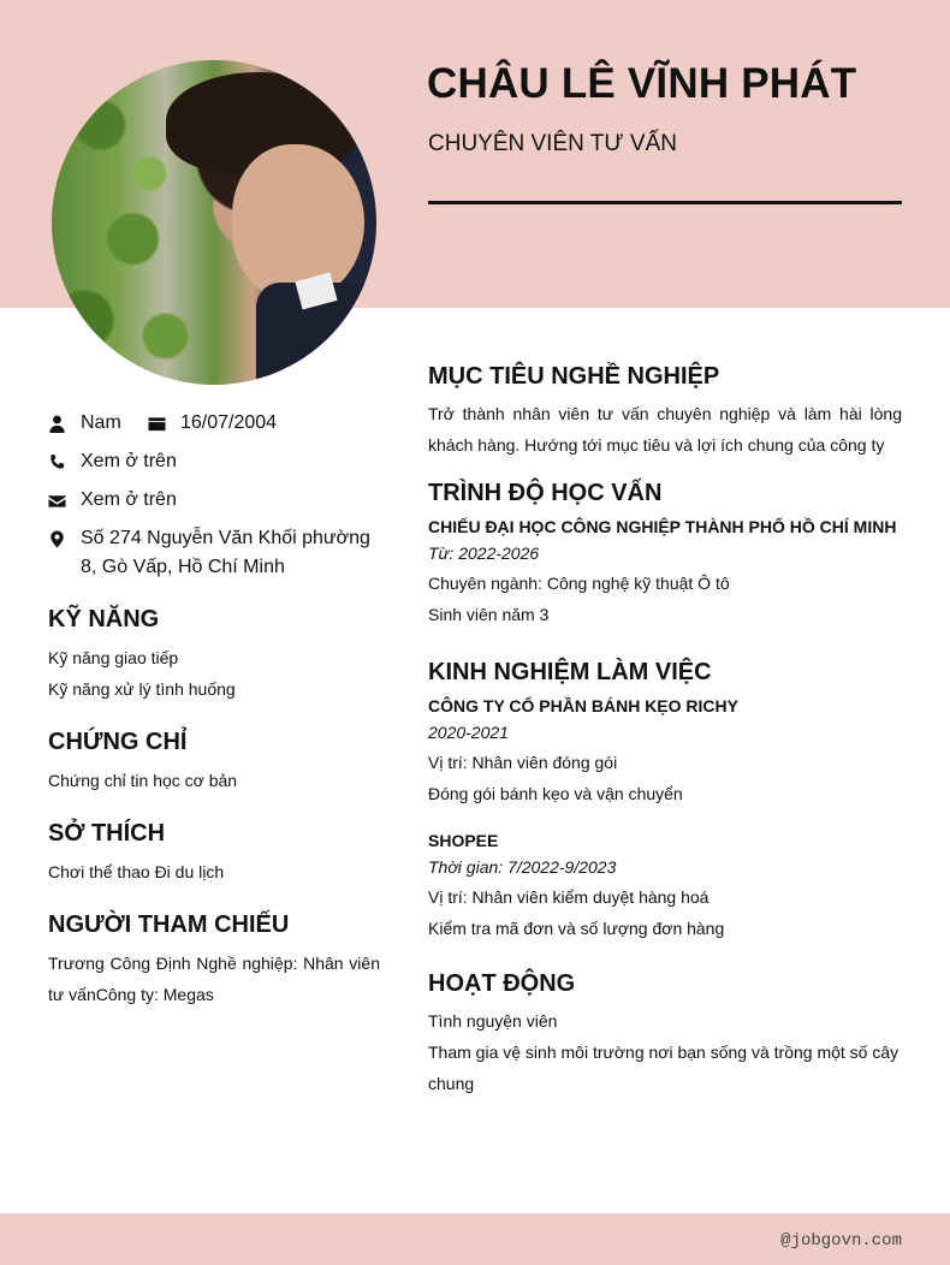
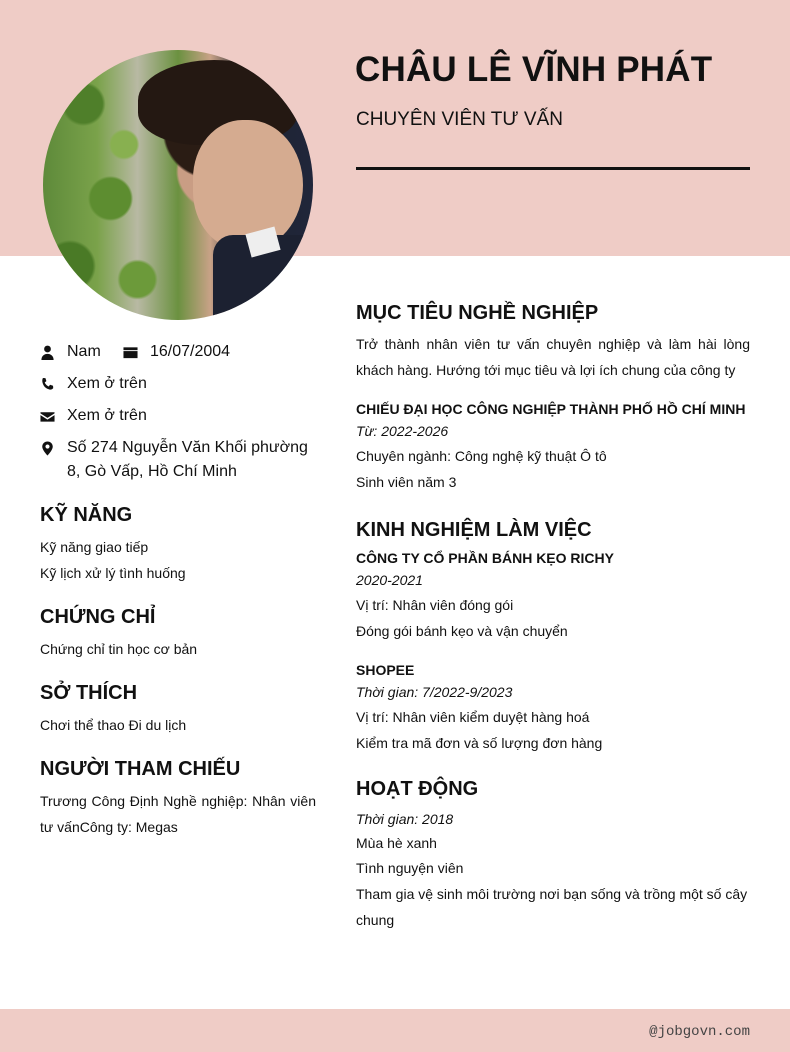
  CHÂU LÊ VĨNH PHÁT
  CHUYÊN VIÊN TƯ VẤN
  Nam
  16/07/2004
  Xem ở trên
  Xem ở trên
  Số 274 Nguyễn Văn Khối phường 8, Gò Vấp, Hồ Chí Minh
  KỸ NĂNG
  Kỹ năng giao tiếp
- Kỹ năng xử lý tình huống
+ Kỹ lịch xử lý tình huống
  CHỨNG CHỈ
  Chứng chỉ tin học cơ bản
  SỞ THÍCH
  Chơi thể thao Đi du lịch
  NGƯỜI THAM CHIẾU
  Trương Công Định Nghề nghiệp: Nhân viên tư vấnCông ty: Megas
  MỤC TIÊU NGHỀ NGHIỆP
  Trở thành nhân viên tư vấn chuyên nghiệp và làm hài lòng khách hàng. Hướng tới mục tiêu và lợi ích chung của công ty
- TRÌNH ĐỘ HỌC VẤN
  CHIẾU ĐẠI HỌC CÔNG NGHIỆP THÀNH PHỐ HỒ CHÍ MINH
  Từ: 2022-2026
  Chuyên ngành: Công nghệ kỹ thuật Ô tô
  Sinh viên năm 3
  KINH NGHIỆM LÀM VIỆC
  CÔNG TY CỔ PHẦN BÁNH KẸO RICHY
  2020-2021
  Vị trí: Nhân viên đóng gói
  Đóng gói bánh kẹo và vận chuyển
  SHOPEE
  Thời gian: 7/2022-9/2023
  Vị trí: Nhân viên kiểm duyệt hàng hoá
  Kiểm tra mã đơn và số lượng đơn hàng
  HOẠT ĐỘNG
+ Thời gian: 2018
+ Mùa hè xanh
  Tình nguyện viên
  Tham gia vệ sinh môi trường nơi bạn sống và trồng một số cây chung
  @jobgovn.com
